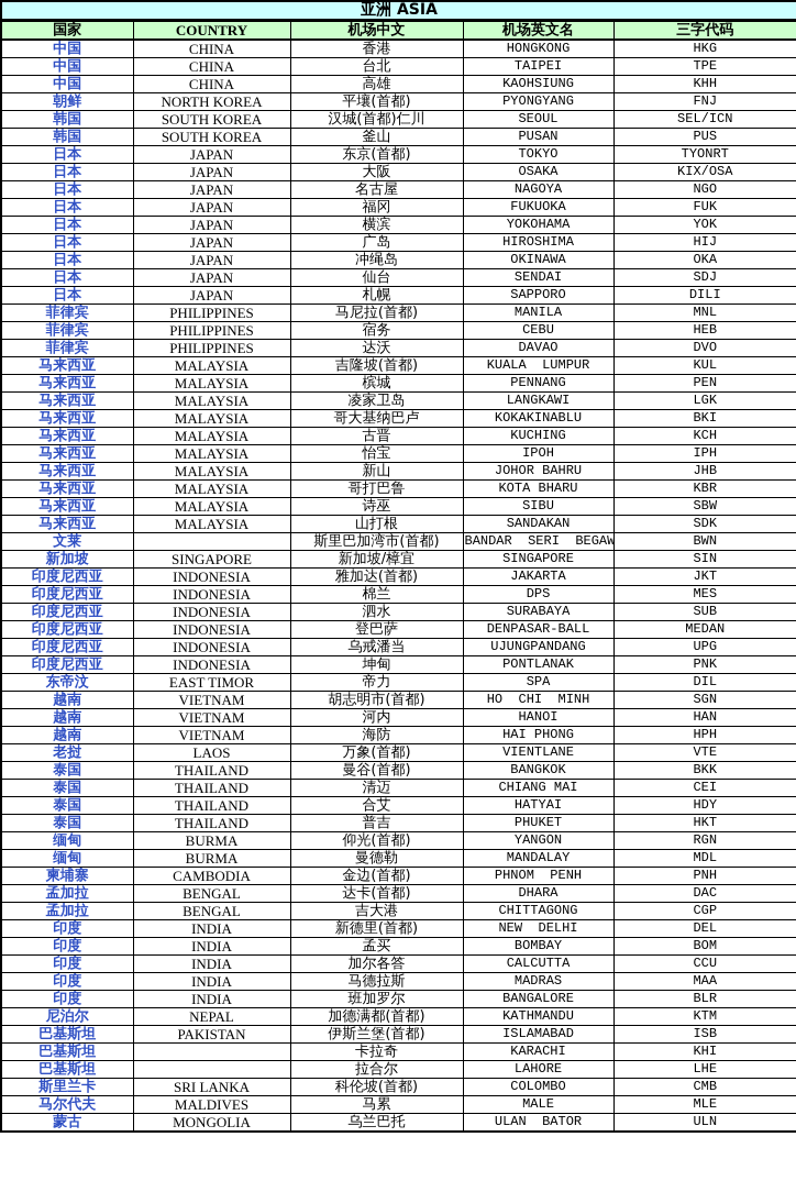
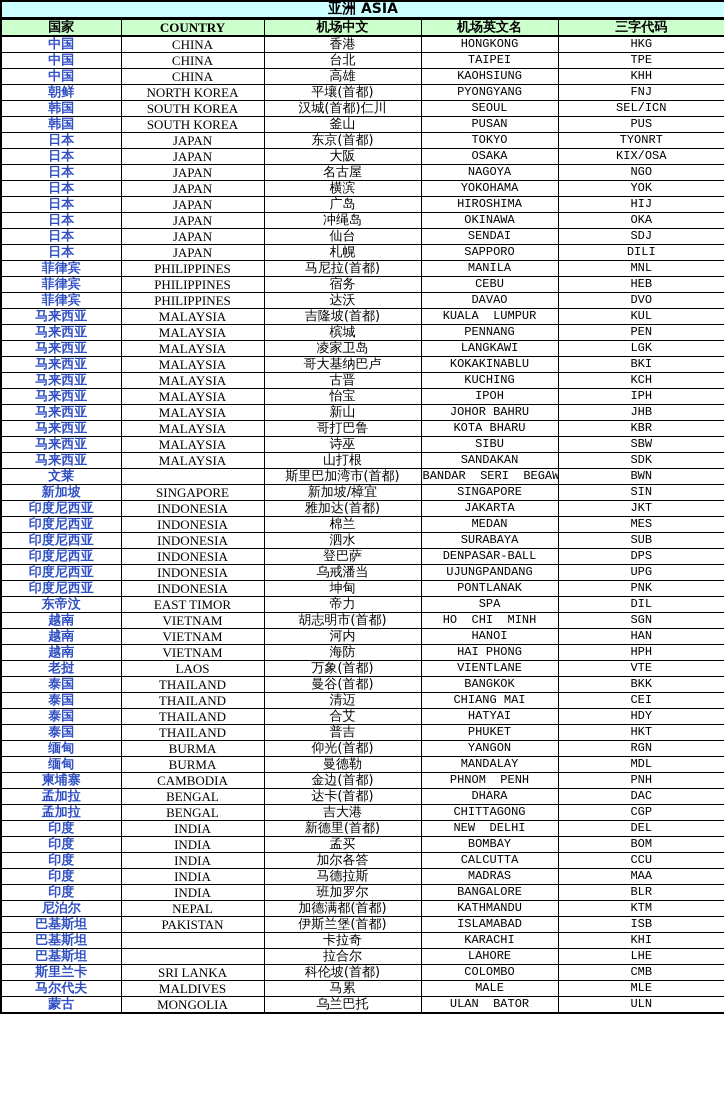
  亚洲 ASIA
  国家	COUNTRY	机场中文	机场英文名	三字代码
  中国	CHINA	香港	HONGKONG	HKG
  中国	CHINA	台北	TAIPEI	TPE
  中国	CHINA	高雄	KAOHSIUNG	KHH
  朝鲜	NORTH KOREA	平壤(首都)	PYONGYANG	FNJ
  韩国	SOUTH KOREA	汉城(首都)仁川	SEOUL	SEL/ICN
  韩国	SOUTH KOREA	釜山	PUSAN	PUS
  日本	JAPAN	东京(首都)	TOKYO	TYONRT
  日本	JAPAN	大阪	OSAKA	KIX/OSA
  日本	JAPAN	名古屋	NAGOYA	NGO
- 日本	JAPAN	福冈	FUKUOKA	FUK
  日本	JAPAN	横滨	YOKOHAMA	YOK
  日本	JAPAN	广岛	HIROSHIMA	HIJ
  日本	JAPAN	冲绳岛	OKINAWA	OKA
  日本	JAPAN	仙台	SENDAI	SDJ
  日本	JAPAN	札幌	SAPPORO	DILI
  菲律宾	PHILIPPINES	马尼拉(首都)	MANILA	MNL
  菲律宾	PHILIPPINES	宿务	CEBU	HEB
  菲律宾	PHILIPPINES	达沃	DAVAO	DVO
  马来西亚	MALAYSIA	吉隆坡(首都)	KUALA LUMPUR	KUL
  马来西亚	MALAYSIA	槟城	PENNANG	PEN
  马来西亚	MALAYSIA	凌家卫岛	LANGKAWI	LGK
  马来西亚	MALAYSIA	哥大基纳巴卢	KOKAKINABLU	BKI
  马来西亚	MALAYSIA	古晋	KUCHING	KCH
  马来西亚	MALAYSIA	怡宝	IPOH	IPH
  马来西亚	MALAYSIA	新山	JOHOR BAHRU	JHB
  马来西亚	MALAYSIA	哥打巴鲁	KOTA BHARU	KBR
  马来西亚	MALAYSIA	诗巫	SIBU	SBW
  马来西亚	MALAYSIA	山打根	SANDAKAN	SDK
  文莱		斯里巴加湾市(首都)	BANDAR SERI BEGAW	BWN
  新加坡	SINGAPORE	新加坡/樟宜	SINGAPORE	SIN
  印度尼西亚	INDONESIA	雅加达(首都)	JAKARTA	JKT
- 印度尼西亚	INDONESIA	棉兰	DPS	MES
+ 印度尼西亚	INDONESIA	棉兰	MEDAN	MES
  印度尼西亚	INDONESIA	泗水	SURABAYA	SUB
- 印度尼西亚	INDONESIA	登巴萨	DENPASAR-BALL	MEDAN
+ 印度尼西亚	INDONESIA	登巴萨	DENPASAR-BALL	DPS
  印度尼西亚	INDONESIA	乌戒潘当	UJUNGPANDANG	UPG
  印度尼西亚	INDONESIA	坤甸	PONTLANAK	PNK
  东帝汶	EAST TIMOR	帝力	SPA	DIL
  越南	VIETNAM	胡志明市(首都)	HO CHI MINH	SGN
  越南	VIETNAM	河内	HANOI	HAN
  越南	VIETNAM	海防	HAI PHONG	HPH
  老挝	LAOS	万象(首都)	VIENTLANE	VTE
  泰国	THAILAND	曼谷(首都)	BANGKOK	BKK
  泰国	THAILAND	清迈	CHIANG MAI	CEI
  泰国	THAILAND	合艾	HATYAI	HDY
  泰国	THAILAND	普吉	PHUKET	HKT
  缅甸	BURMA	仰光(首都)	YANGON	RGN
  缅甸	BURMA	曼德勒	MANDALAY	MDL
  柬埔寨	CAMBODIA	金边(首都)	PHNOM PENH	PNH
  孟加拉	BENGAL	达卡(首都)	DHARA	DAC
  孟加拉	BENGAL	吉大港	CHITTAGONG	CGP
  印度	INDIA	新德里(首都)	NEW DELHI	DEL
  印度	INDIA	孟买	BOMBAY	BOM
  印度	INDIA	加尔各答	CALCUTTA	CCU
  印度	INDIA	马德拉斯	MADRAS	MAA
  印度	INDIA	班加罗尔	BANGALORE	BLR
  尼泊尔	NEPAL	加德满都(首都)	KATHMANDU	KTM
  巴基斯坦	PAKISTAN	伊斯兰堡(首都)	ISLAMABAD	ISB
  巴基斯坦		卡拉奇	KARACHI	KHI
  巴基斯坦		拉合尔	LAHORE	LHE
  斯里兰卡	SRI LANKA	科伦坡(首都)	COLOMBO	CMB
  马尔代夫	MALDIVES	马累	MALE	MLE
  蒙古	MONGOLIA	乌兰巴托	ULAN BATOR	ULN
